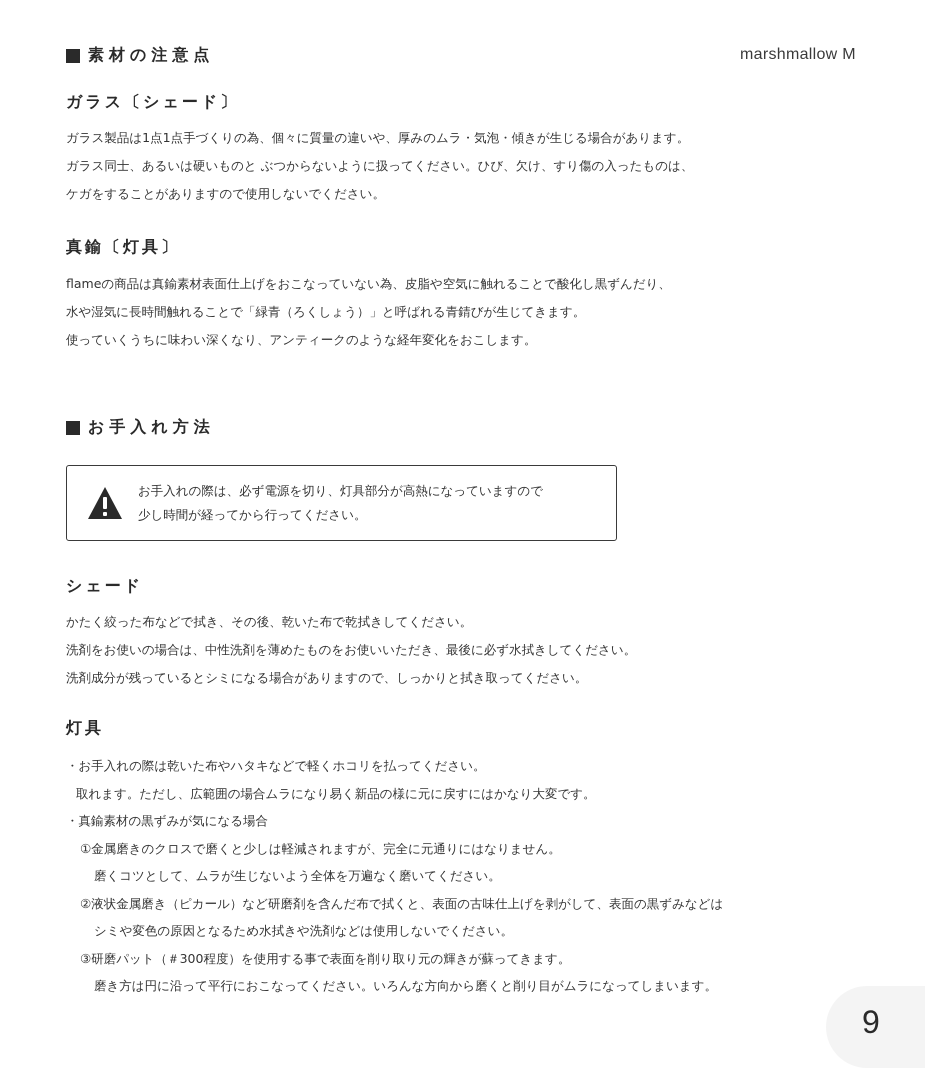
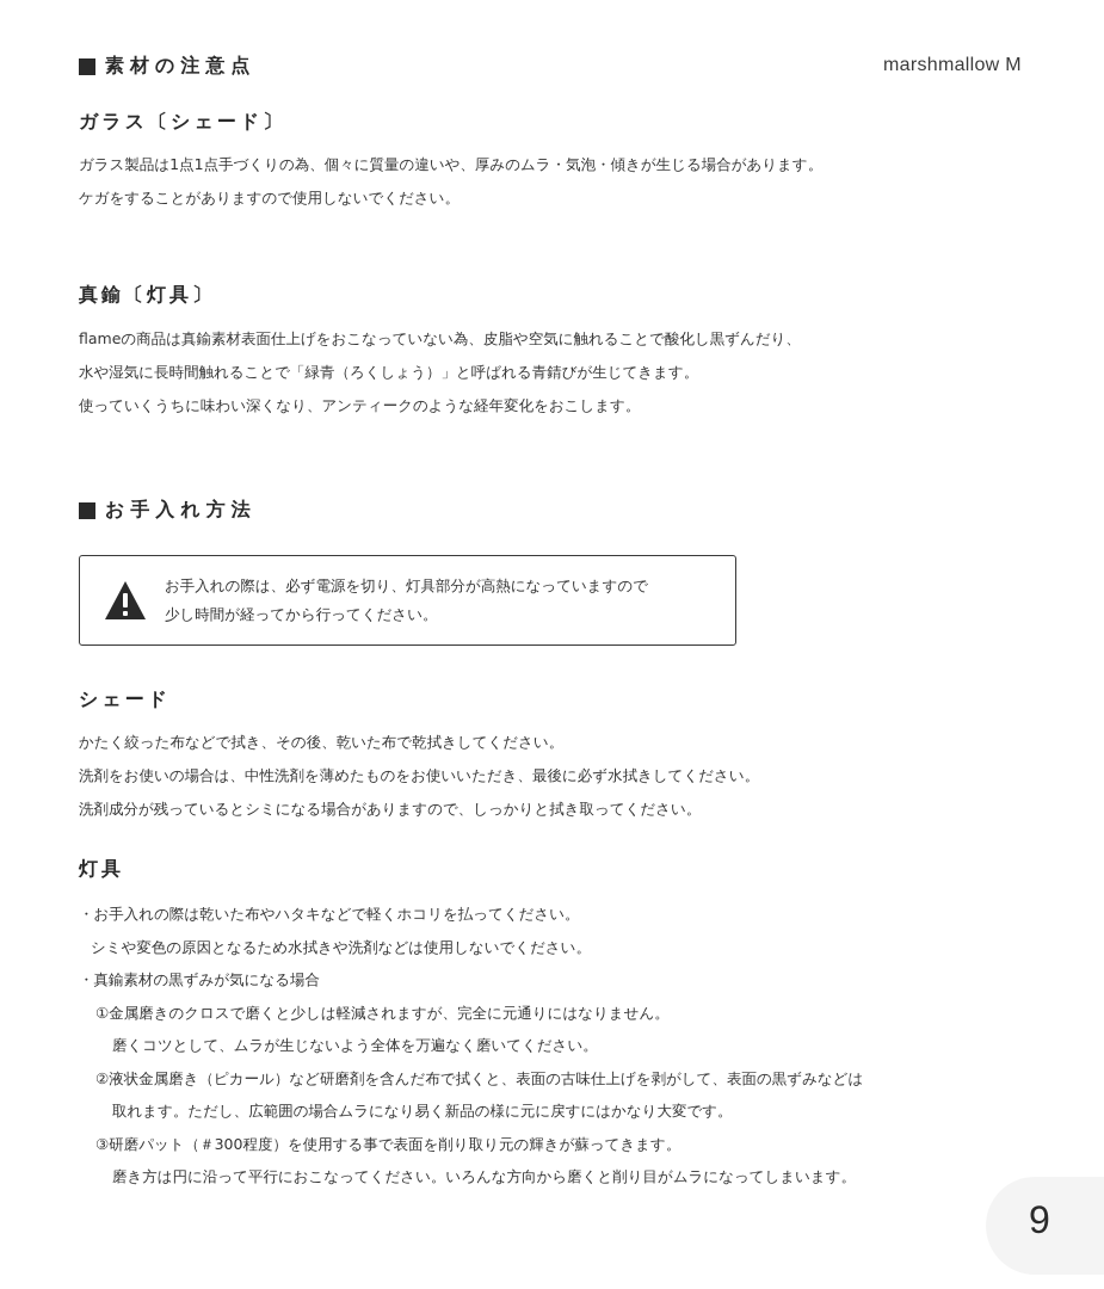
  marshmallow M
  素材の注意点
  ガラス〔シェード〕
  ガラス製品は1点1点手づくりの為、個々に質量の違いや、厚みのムラ・気泡・傾きが生じる場合があります。
- ガラス同士、あるいは硬いものと ぶつからないように扱ってください。ひび、欠け、すり傷の入ったものは、
  ケガをすることがありますので使用しないでください。
  真鍮〔灯具〕
  flameの商品は真鍮素材表面仕上げをおこなっていない為、皮脂や空気に触れることで酸化し黒ずんだり、
  水や湿気に長時間触れることで「緑青（ろくしょう）」と呼ばれる青錆びが生じてきます。
  使っていくうちに味わい深くなり、アンティークのような経年変化をおこします。
  お手入れ方法
  お手入れの際は、必ず電源を切り、灯具部分が高熱になっていますので
  少し時間が経ってから行ってください。
  シェード
  かたく絞った布などで拭き、その後、乾いた布で乾拭きしてください。
  洗剤をお使いの場合は、中性洗剤を薄めたものをお使いいただき、最後に必ず水拭きしてください。
  洗剤成分が残っているとシミになる場合がありますので、しっかりと拭き取ってください。
  灯具
  ・お手入れの際は乾いた布やハタキなどで軽くホコリを払ってください。
- 取れます。ただし、広範囲の場合ムラになり易く新品の様に元に戻すにはかなり大変です。
+ シミや変色の原因となるため水拭きや洗剤などは使用しないでください。
  ・真鍮素材の黒ずみが気になる場合
  ①金属磨きのクロスで磨くと少しは軽減されますが、完全に元通りにはなりません。
  磨くコツとして、ムラが生じないよう全体を万遍なく磨いてください。
  ②液状金属磨き（ピカール）など研磨剤を含んだ布で拭くと、表面の古味仕上げを剥がして、表面の黒ずみなどは
- シミや変色の原因となるため水拭きや洗剤などは使用しないでください。
+ 取れます。ただし、広範囲の場合ムラになり易く新品の様に元に戻すにはかなり大変です。
  ③研磨パット（＃300程度）を使用する事で表面を削り取り元の輝きが蘇ってきます。
  磨き方は円に沿って平行におこなってください。いろんな方向から磨くと削り目がムラになってしまいます。
  9
